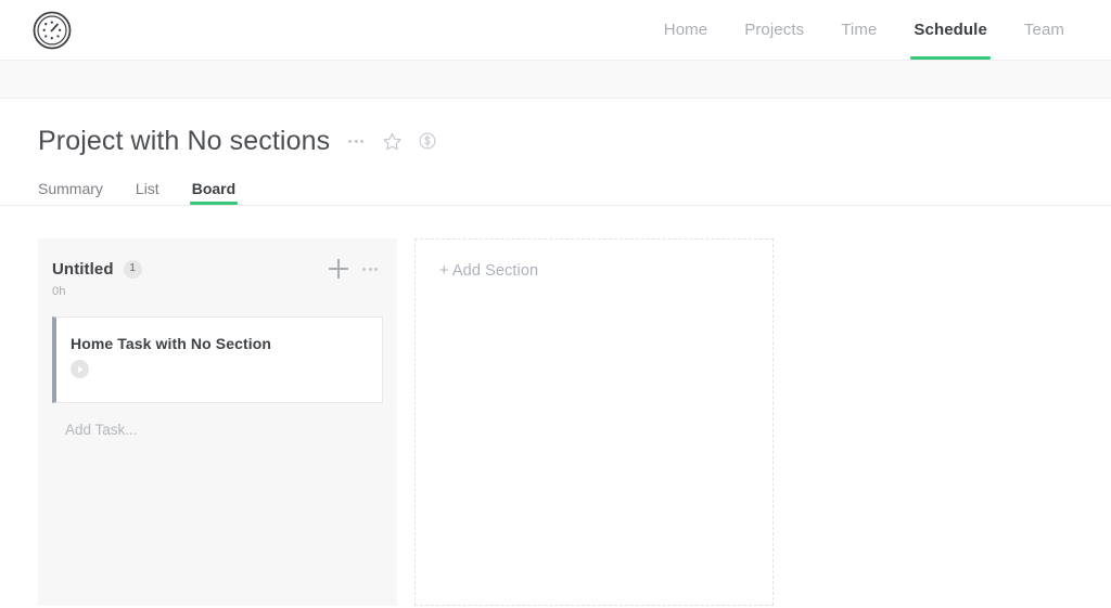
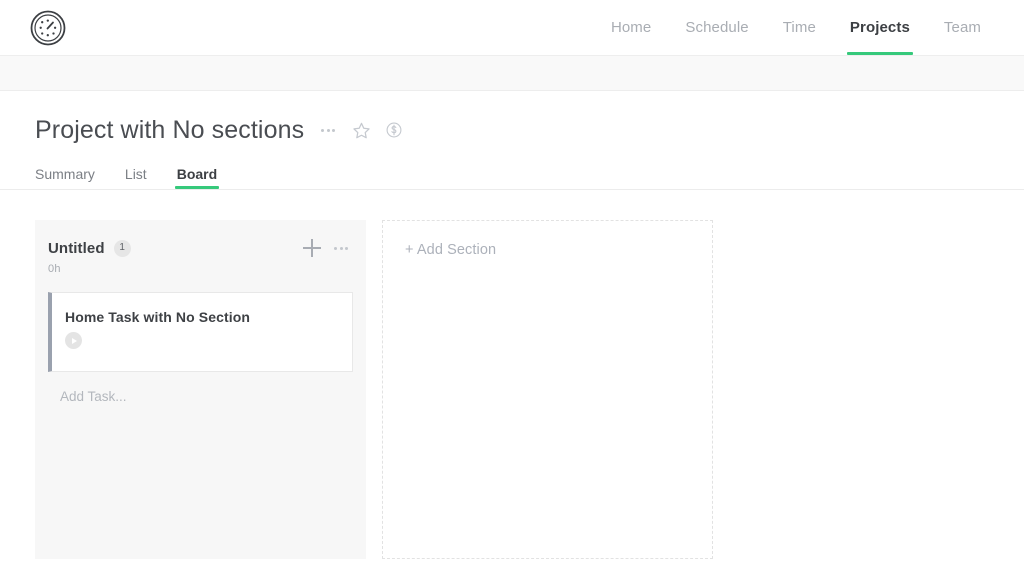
  Home
- Projects
+ Schedule
  Time
- Schedule
+ Projects
  Team
  Project with No sections
  Summary
  List
  Board
  Untitled
  1
  0h
  Home Task with No Section
  Add Task...
  + Add Section
